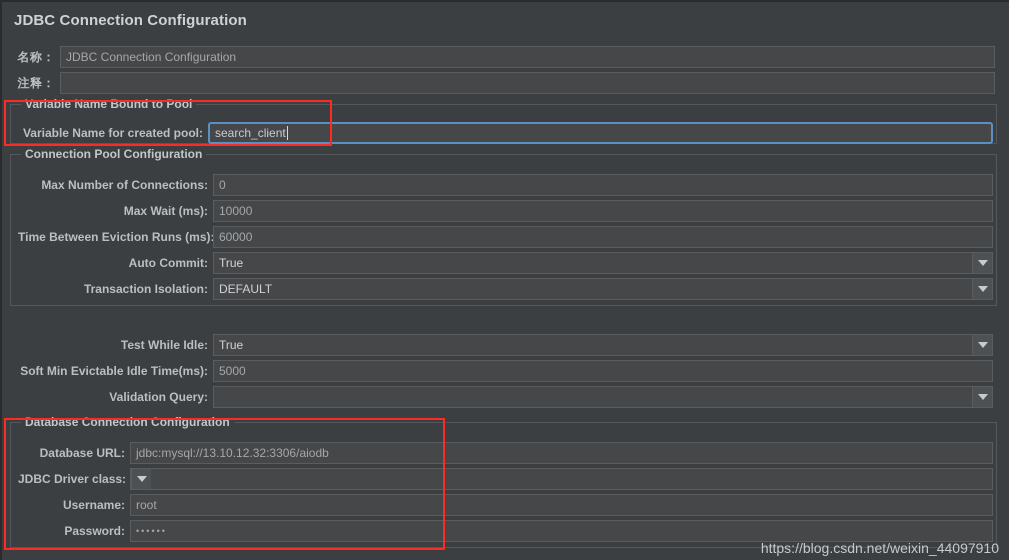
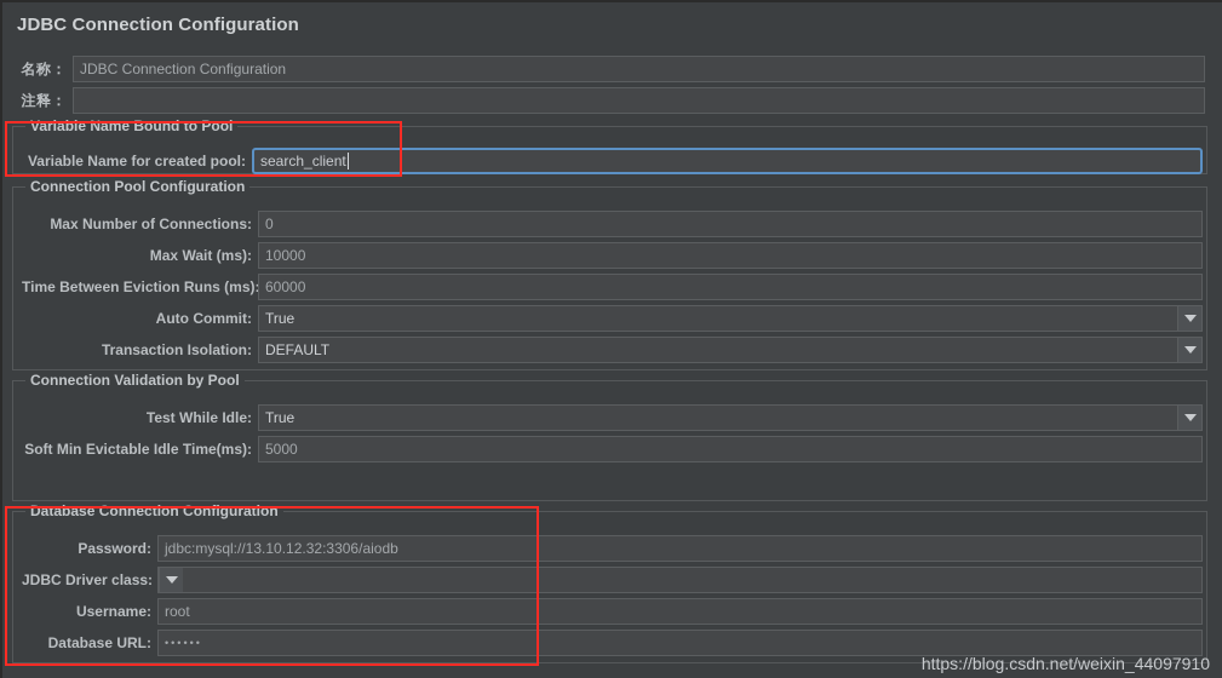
  JDBC Connection Configuration
  名称：
  JDBC Connection Configuration
  注释：
  Variable Name Bound to Pool
  Variable Name for created pool:
  search_client
  Connection Pool Configuration
  Max Number of Connections:
  0
  Max Wait (ms):
  10000
  Time Between Eviction Runs (ms)
  60000
  Auto Commit:
  True
  Transaction Isolation:
  DEFAULT
+ Connection Validation by Pool
  Test While Idle:
  True
  Soft Min Evictable Idle Time(ms):
  5000
- Validation Query:
  Database Connection Configuration
- Database URL:
+ Password:
  jdbc:mysql://13.10.12.32:3306/aiodb
  JDBC Driver class:
  Username:
  root
- Password:
+ Database URL:
  ••••••
  https://blog.csdn.net/weixin_44097910
